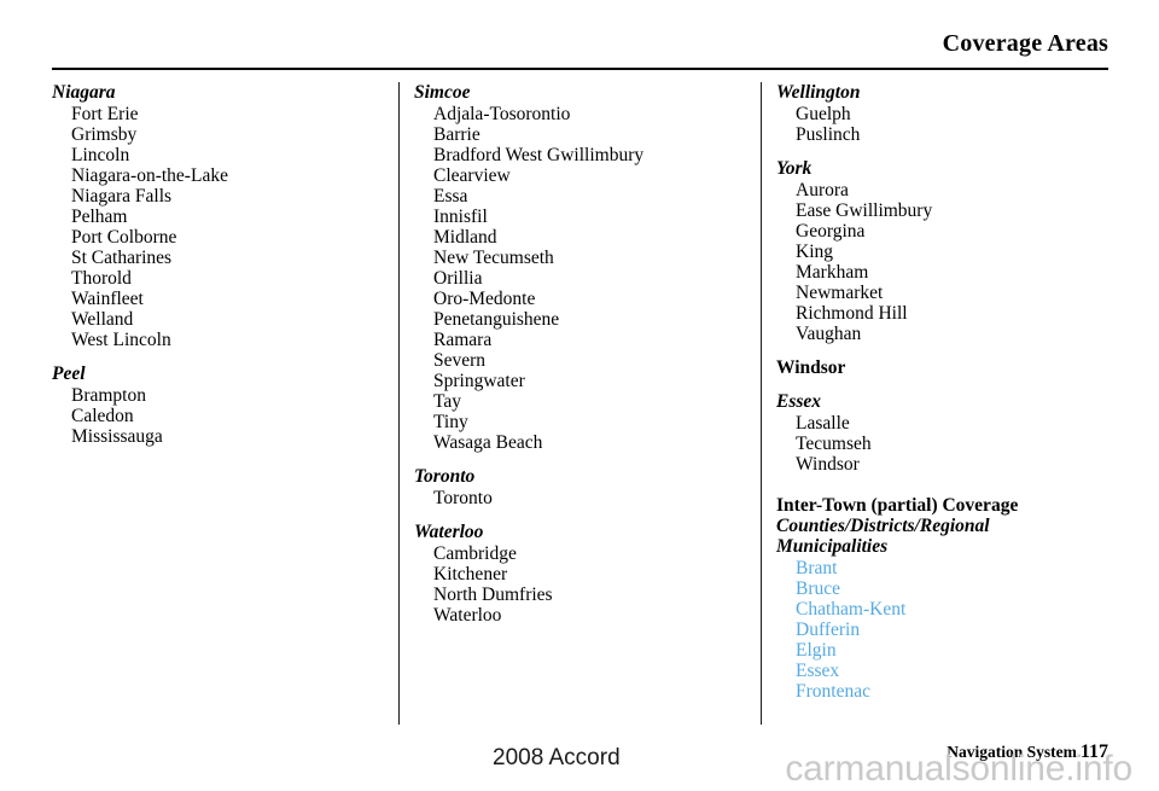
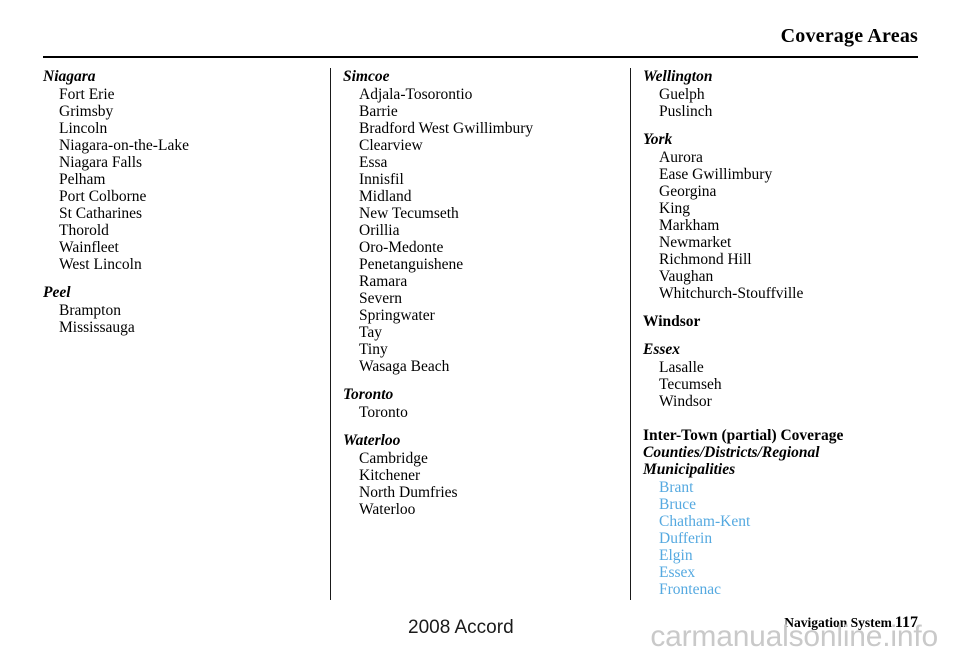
  Coverage Areas
  Niagara
  Fort Erie
  Grimsby
  Lincoln
  Niagara-on-the-Lake
  Niagara Falls
  Pelham
  Port Colborne
  St Catharines
  Thorold
  Wainfleet
- Welland
  West Lincoln
  Peel
  Brampton
- Caledon
  Mississauga
  Simcoe
  Adjala-Tosorontio
  Barrie
  Bradford West Gwillimbury
  Clearview
  Essa
  Innisfil
  Midland
  New Tecumseth
  Orillia
  Oro-Medonte
  Penetanguishene
  Ramara
  Severn
  Springwater
  Tay
  Tiny
  Wasaga Beach
  Toronto
  Toronto
  Waterloo
  Cambridge
  Kitchener
  North Dumfries
  Waterloo
  Wellington
  Guelph
  Puslinch
  York
  Aurora
  Ease Gwillimbury
  Georgina
  King
  Markham
  Newmarket
  Richmond Hill
  Vaughan
+ Whitchurch-Stouffville
  Windsor
  Essex
  Lasalle
  Tecumseh
  Windsor
  Inter-Town (partial) Coverage
  Counties/Districts/Regional
  Municipalities
  Brant
  Bruce
  Chatham-Kent
  Dufferin
  Elgin
  Essex
  Frontenac
  2008 Accord
  Navigation System 117
  carmanualsonline.info
